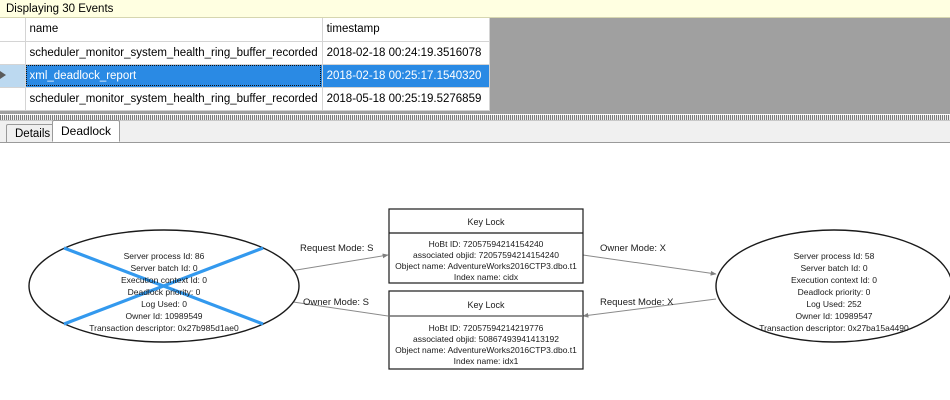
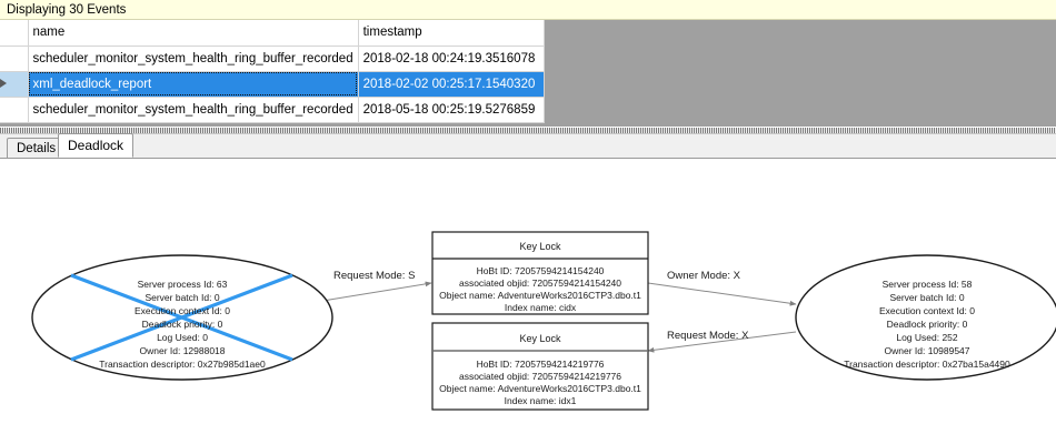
  Displaying 30 Events
  	name	timestamp
  	scheduler_monitor_system_health_ring_buffer_recorded	2018-02-18 00:24:19.3516078
- 	xml_deadlock_report	2018-02-18 00:25:17.1540320
+ 	xml_deadlock_report	2018-02-02 00:25:17.1540320
  	scheduler_monitor_system_health_ring_buffer_recorded	2018-05-18 00:25:19.5276859
  Details
  Deadlock
  Request Mode: S
  Owner Mode: X
- Owner Mode: S
  Request Mode: X
- Server process Id: 86
+ Server process Id: 63
  Server batch Id: 0
  Execution context Id: 0
  Deadlock priority: 0
  Log Used: 0
- Owner Id: 10989549
+ Owner Id: 12988018
  Transaction descriptor: 0x27b985d1ae0
  Server process Id: 58
  Server batch Id: 0
  Execution context Id: 0
  Deadlock priority: 0
  Log Used: 252
  Owner Id: 10989547
  Transaction descriptor: 0x27ba15a4490
  Key Lock
  HoBt ID: 72057594214154240
  associated objid: 72057594214154240
  Object name: AdventureWorks2016CTP3.dbo.t1
  Index name: cidx
  Key Lock
  HoBt ID: 72057594214219776
- associated objid: 50867493941413192
+ associated objid: 72057594214219776
  Object name: AdventureWorks2016CTP3.dbo.t1
  Index name: idx1
